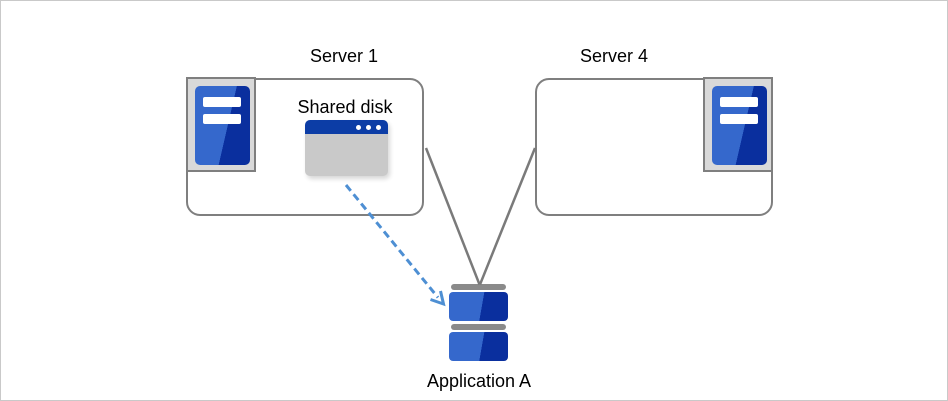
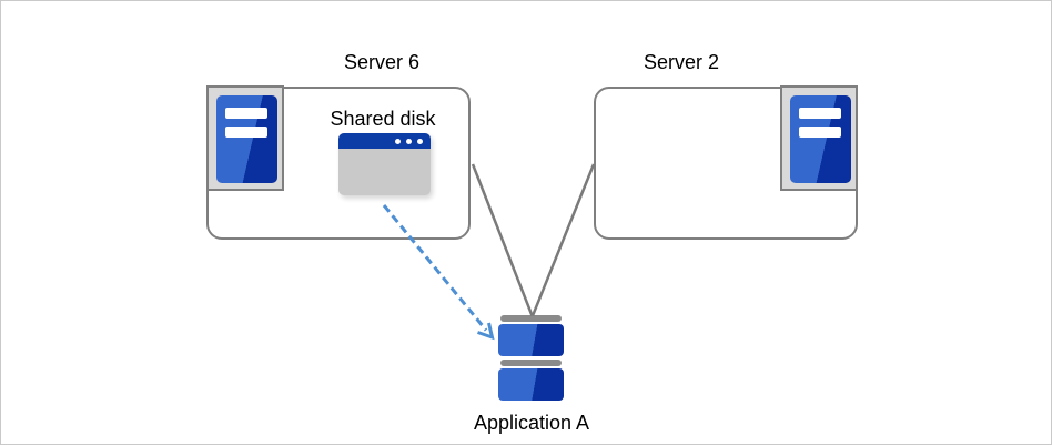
- Server 1
+ Server 6
  Shared disk
- Server 4
+ Server 2
  Application A
